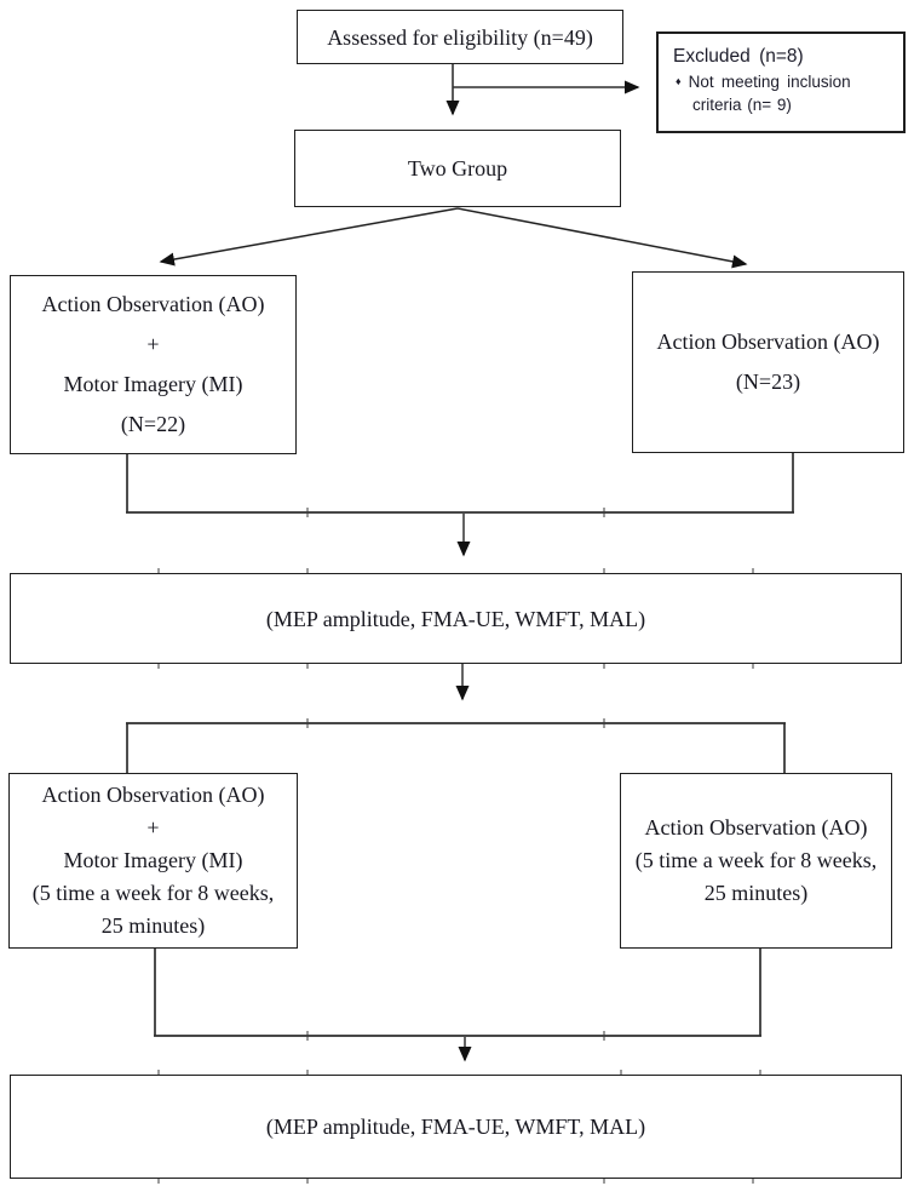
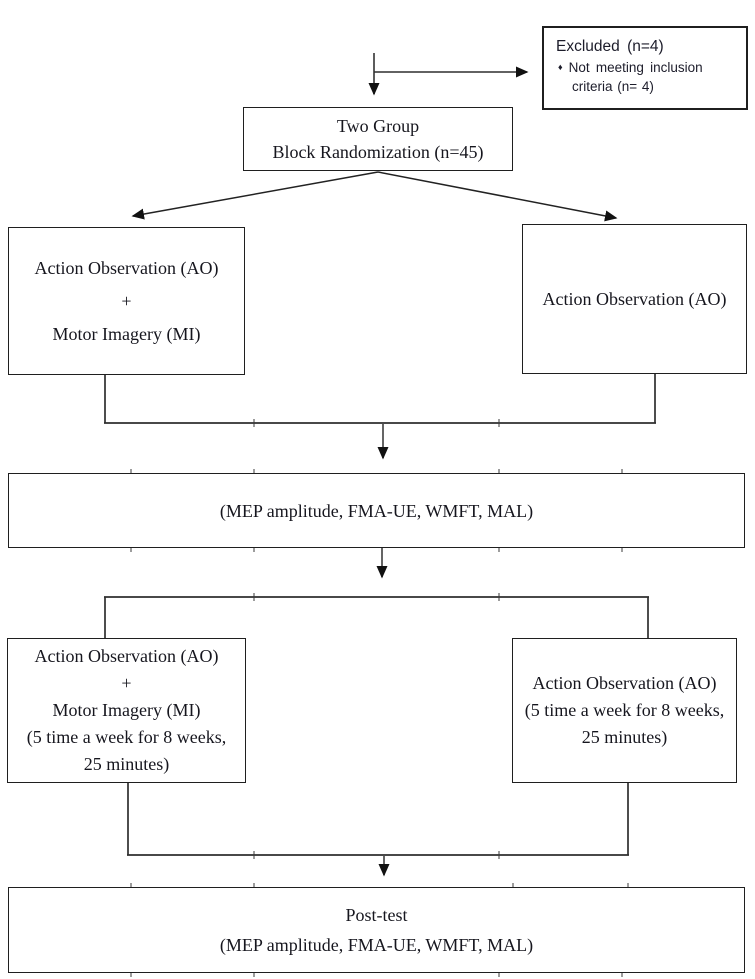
- Assessed for eligibility (n=49)
- Excluded (n=8)
+ Excluded (n=4)
  ♦
  Not meeting inclusion
- criteria (n= 9)
+ criteria (n= 4)
  Two Group
+ Block Randomization (n=45)
  Action Observation (AO)
  +
  Motor Imagery (MI)
- (N=22)
  Action Observation (AO)
- (N=23)
  (MEP amplitude, FMA-UE, WMFT, MAL)
  Action Observation (AO)
  +
  Motor Imagery (MI)
  (5 time a week for 8 weeks,
  25 minutes)
  Action Observation (AO)
  (5 time a week for 8 weeks,
  25 minutes)
+ Post-test
  (MEP amplitude, FMA-UE, WMFT, MAL)
